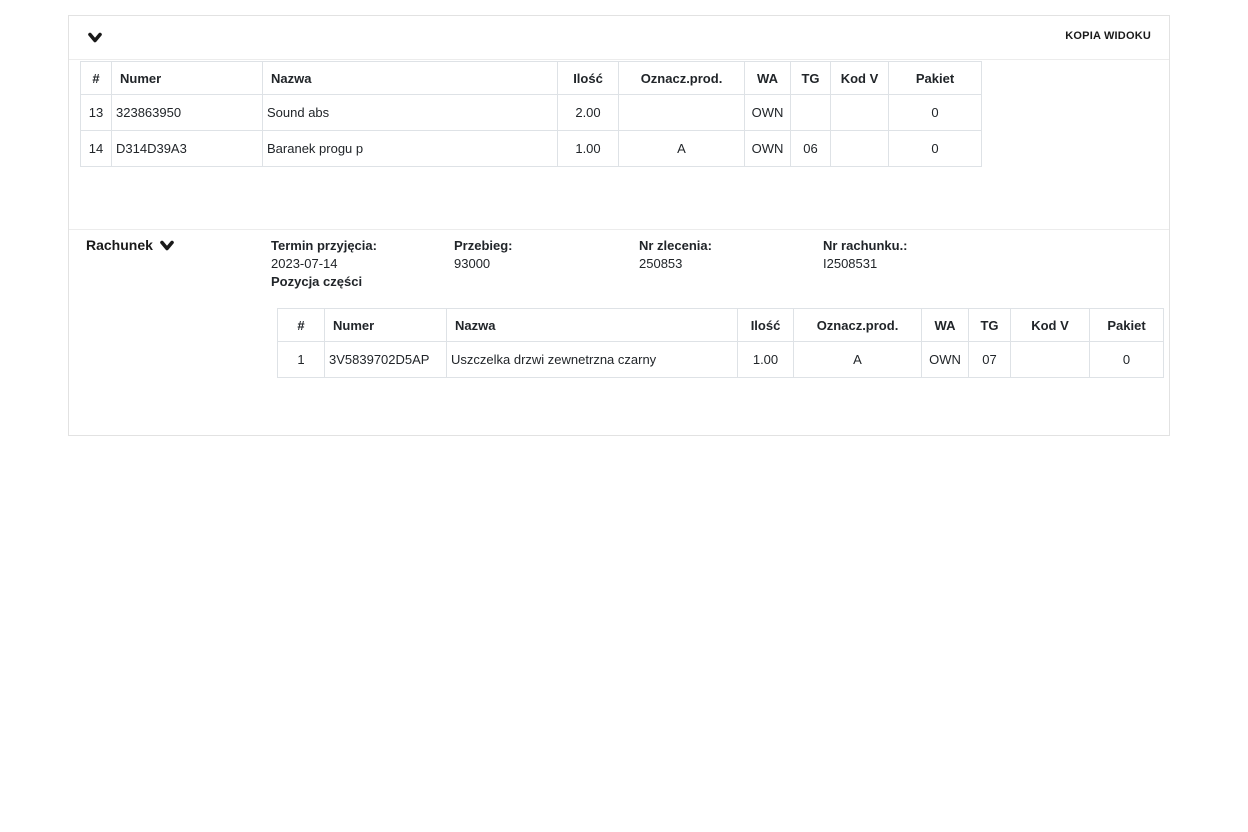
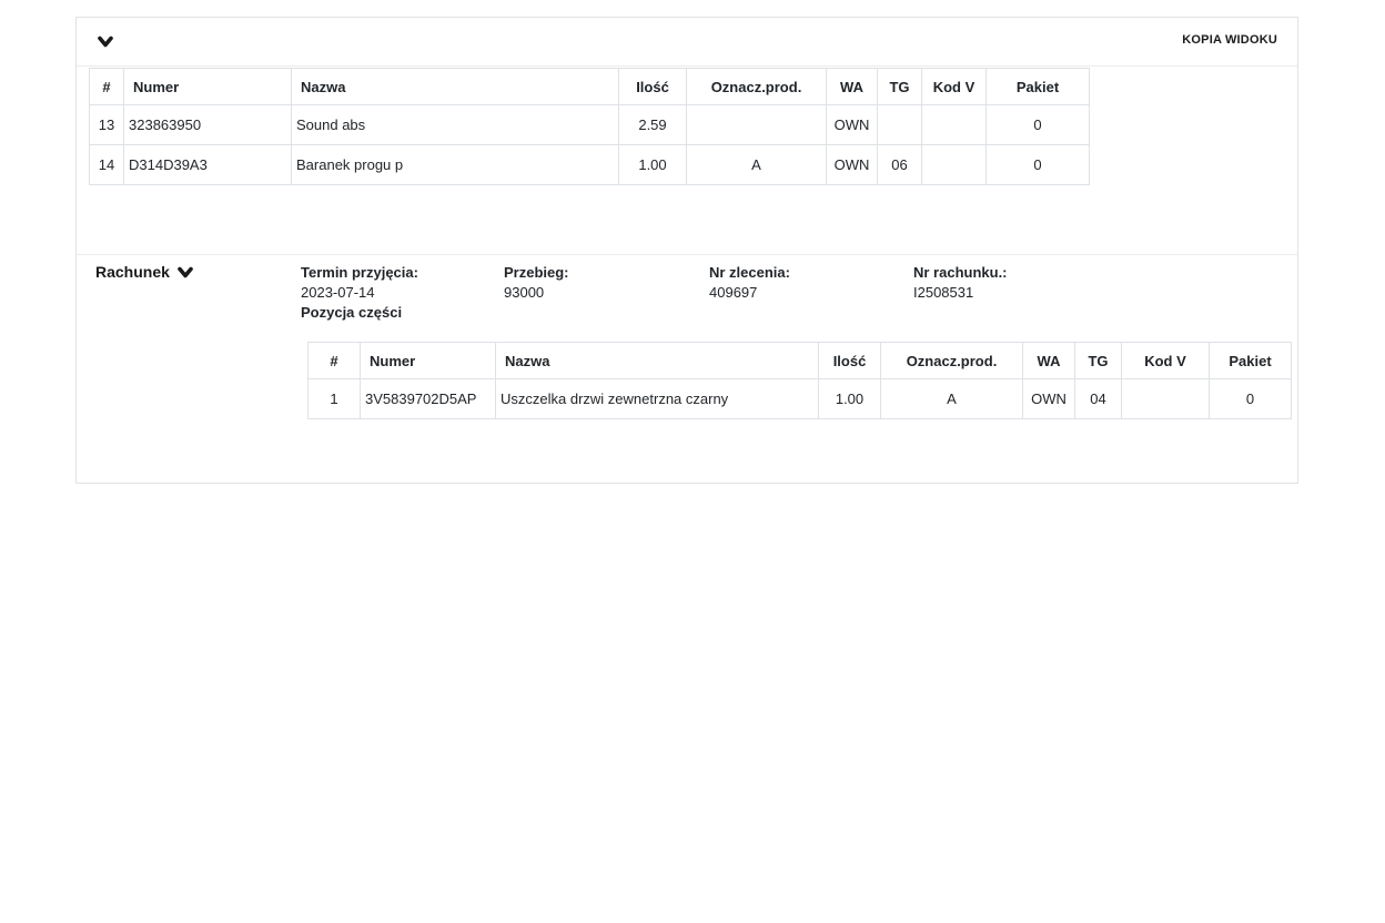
  KOPIA WIDOKU
  #	Numer	Nazwa	Ilość	Oznacz.prod.	WA	TG	Kod V	Pakiet
- 13	323863950	Sound abs	2.00		OWN			0
+ 13	323863950	Sound abs	2.59		OWN			0
  14	D314D39A3	Baranek progu p	1.00	A	OWN	06		0
  Rachunek
  Termin przyjęcia:
  2023-07-14
  Pozycja części
  Przebieg:
  93000
  Nr zlecenia:
- 250853
+ 409697
  Nr rachunku.:
  I2508531
  #	Numer	Nazwa	Ilość	Oznacz.prod.	WA	TG	Kod V	Pakiet
- 1	3V5839702D5AP	Uszczelka drzwi zewnetrzna czarny	1.00	A	OWN	07		0
+ 1	3V5839702D5AP	Uszczelka drzwi zewnetrzna czarny	1.00	A	OWN	04		0
